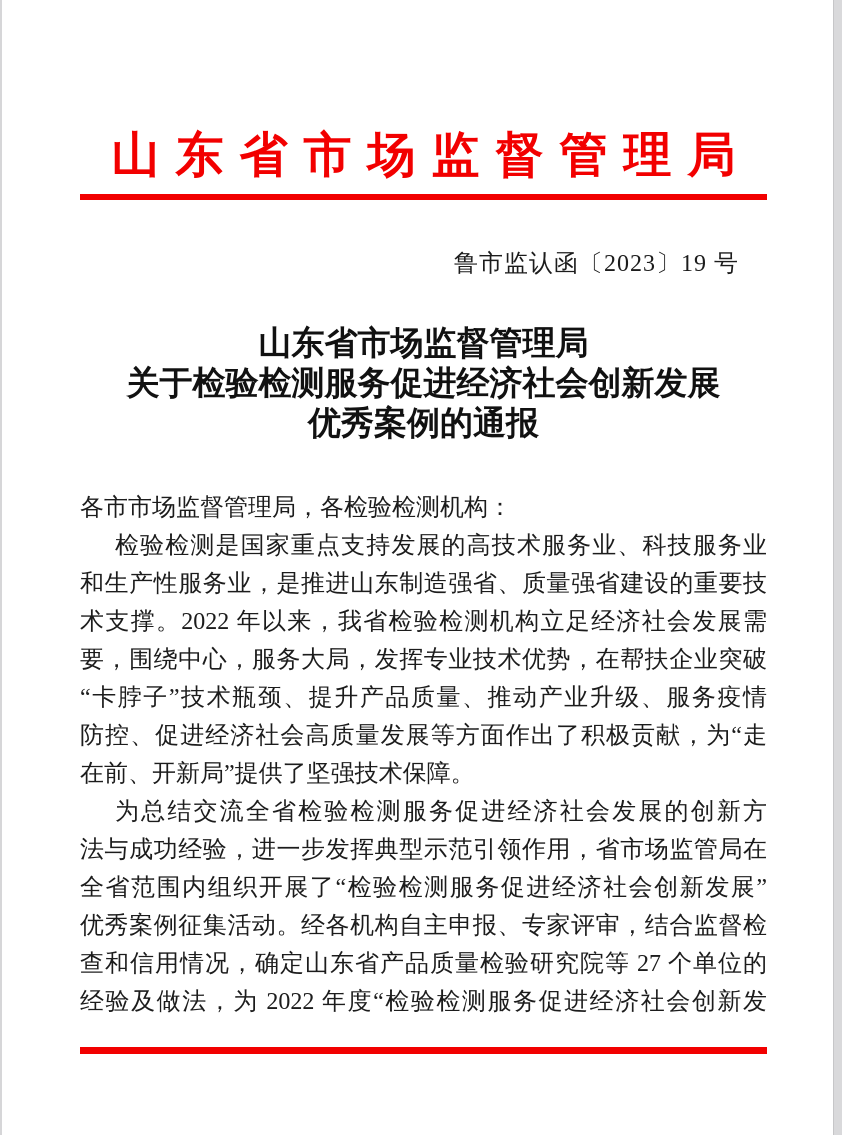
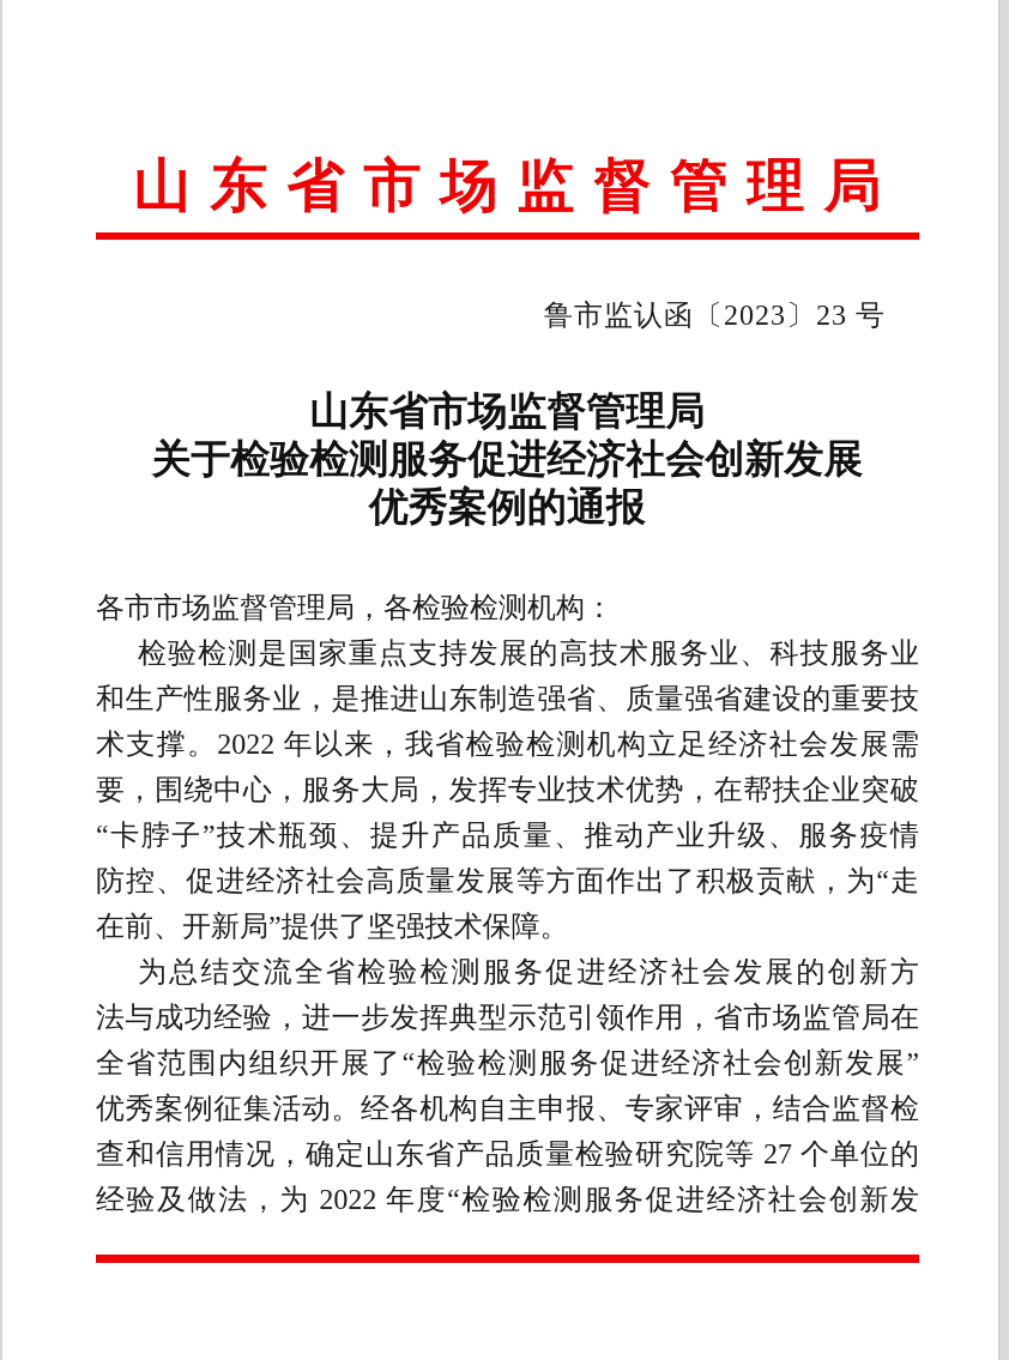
  山东省市场监督管理局
- 鲁市监认函〔2023〕19 号
+ 鲁市监认函〔2023〕23 号
  山东省市场监督管理局
  关于检验检测服务促进经济社会创新发展
  优秀案例的通报
  各市市场监督管理局，各检验检测机构：
  检验检测是国家重点支持发展的高技术服务业、科技服务业
  和生产性服务业，是推进山东制造强省、质量强省建设的重要技
  术支撑。2022 年以来，我省检验检测机构立足经济社会发展需
  要，围绕中心，服务大局，发挥专业技术优势，在帮扶企业突破
  “卡脖子”技术瓶颈、提升产品质量、推动产业升级、服务疫情
  防控、促进经济社会高质量发展等方面作出了积极贡献，为“走
  在前、开新局”提供了坚强技术保障。
  为总结交流全省检验检测服务促进经济社会发展的创新方
  法与成功经验，进一步发挥典型示范引领作用，省市场监管局在
  全省范围内组织开展了“检验检测服务促进经济社会创新发展”
  优秀案例征集活动。经各机构自主申报、专家评审，结合监督检
  查和信用情况，确定山东省产品质量检验研究院等 27 个单位的
  经验及做法，为 2022 年度“检验检测服务促进经济社会创新发
